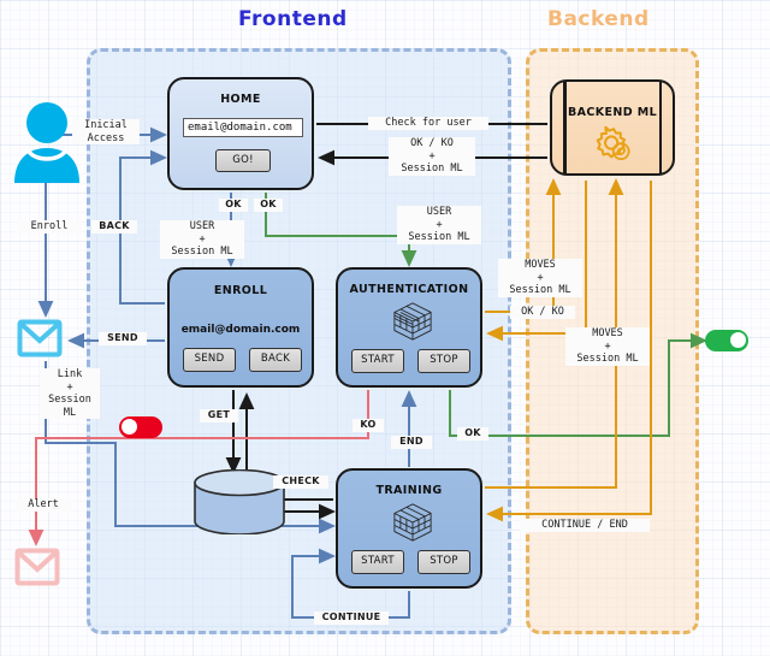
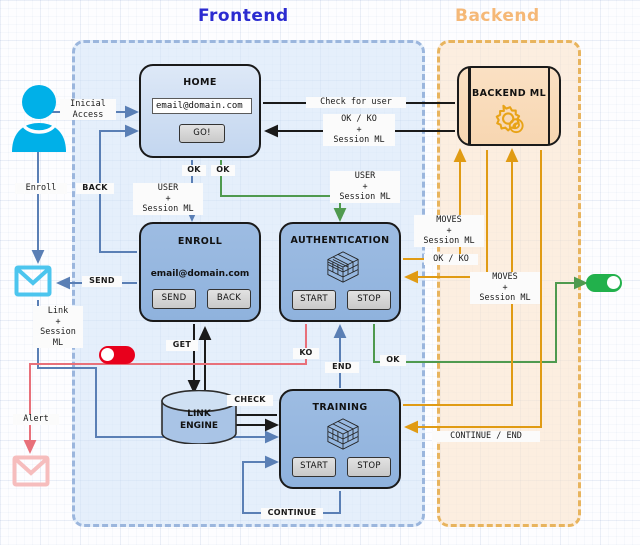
  Frontend
  Backend
  HOME
  email@domain.com
  GO!
  ENROLL
  email@domain.com
  SEND
  BACK
  AUTHENTICATION
  START
  STOP
  TRAINING
  START
  STOP
  BACKEND ML
+ LINK
+ ENGINE
  Inicial
  Access
  Enroll
  BACK
  OK
  OK
  USER
  +
  Session ML
  USER
  +
  Session ML
  Check for user
  OK / KO
  +
  Session ML
  MOVES
  +
  Session ML
  OK / KO
  MOVES
  +
  Session ML
  CONTINUE / END
  SEND
  Link
  +
  Session
  ML
  Alert
  GET
  CHECK
  KO
  END
  OK
  CONTINUE
